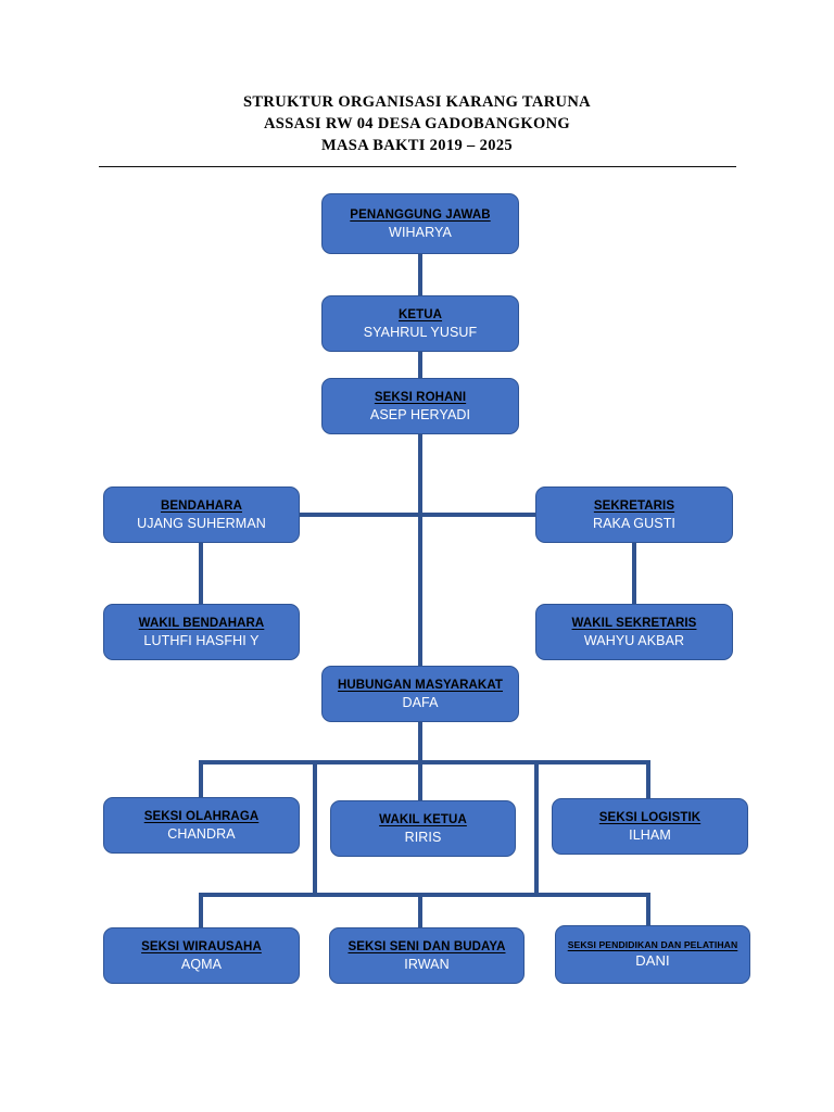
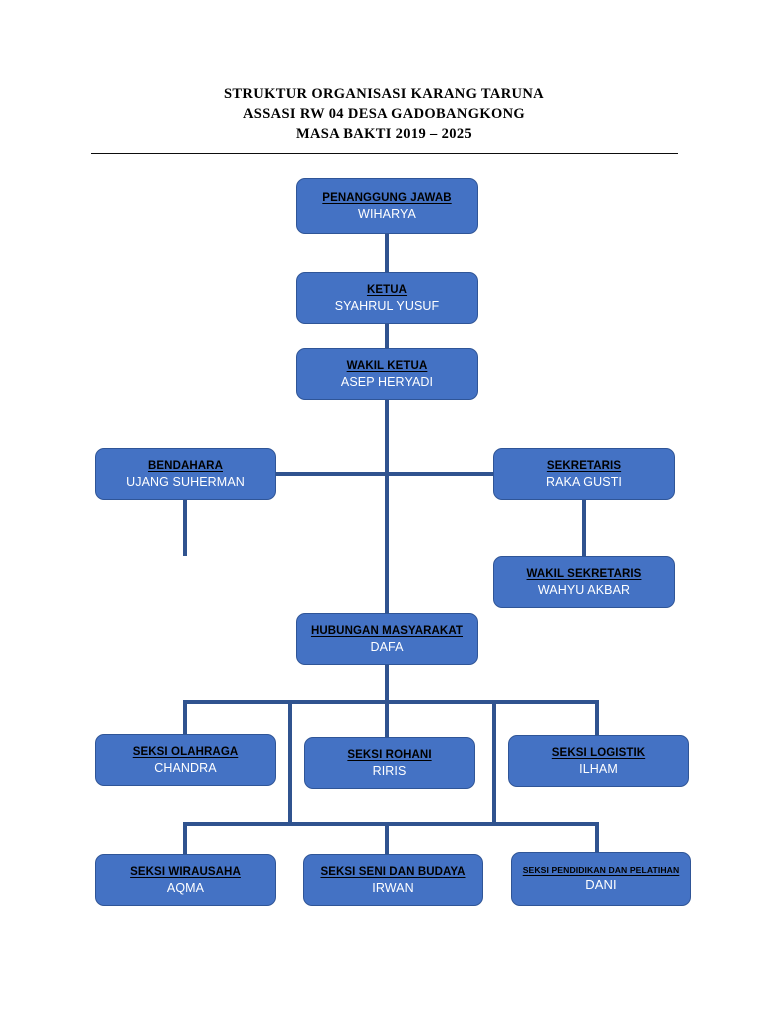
  STRUKTUR ORGANISASI KARANG TARUNA
  ASSASI RW 04 DESA GADOBANGKONG
  MASA BAKTI 2019 – 2025
  PENANGGUNG JAWAB
  WIHARYA
  KETUA
  SYAHRUL YUSUF
- SEKSI ROHANI
+ WAKIL KETUA
  ASEP HERYADI
  BENDAHARA
  UJANG SUHERMAN
  SEKRETARIS
  RAKA GUSTI
- WAKIL BENDAHARA
- LUTHFI HASFHI Y
  WAKIL SEKRETARIS
  WAHYU AKBAR
  HUBUNGAN MASYARAKAT
  DAFA
  SEKSI OLAHRAGA
  CHANDRA
- WAKIL KETUA
+ SEKSI ROHANI
  RIRIS
  SEKSI LOGISTIK
  ILHAM
  SEKSI WIRAUSAHA
  AQMA
  SEKSI SENI DAN BUDAYA
  IRWAN
  SEKSI PENDIDIKAN DAN PELATIHAN
  DANI
